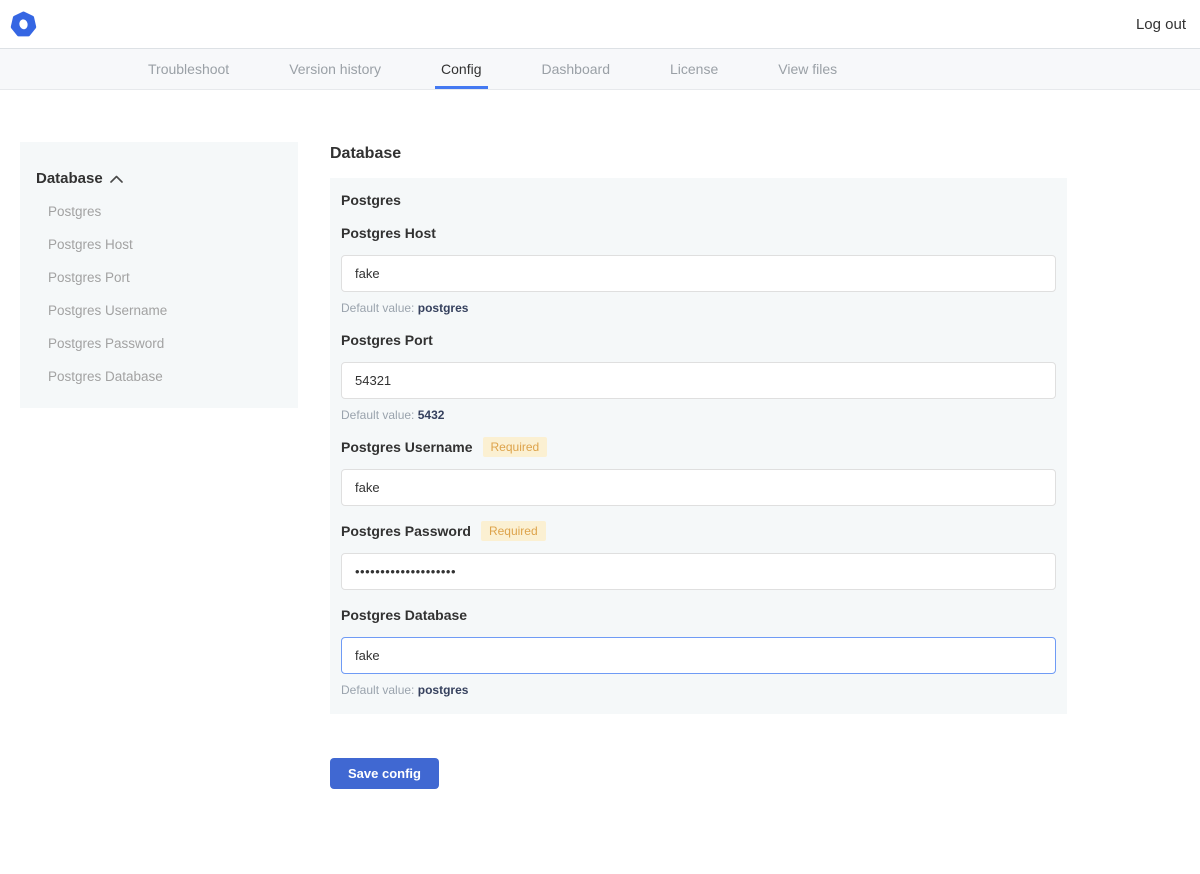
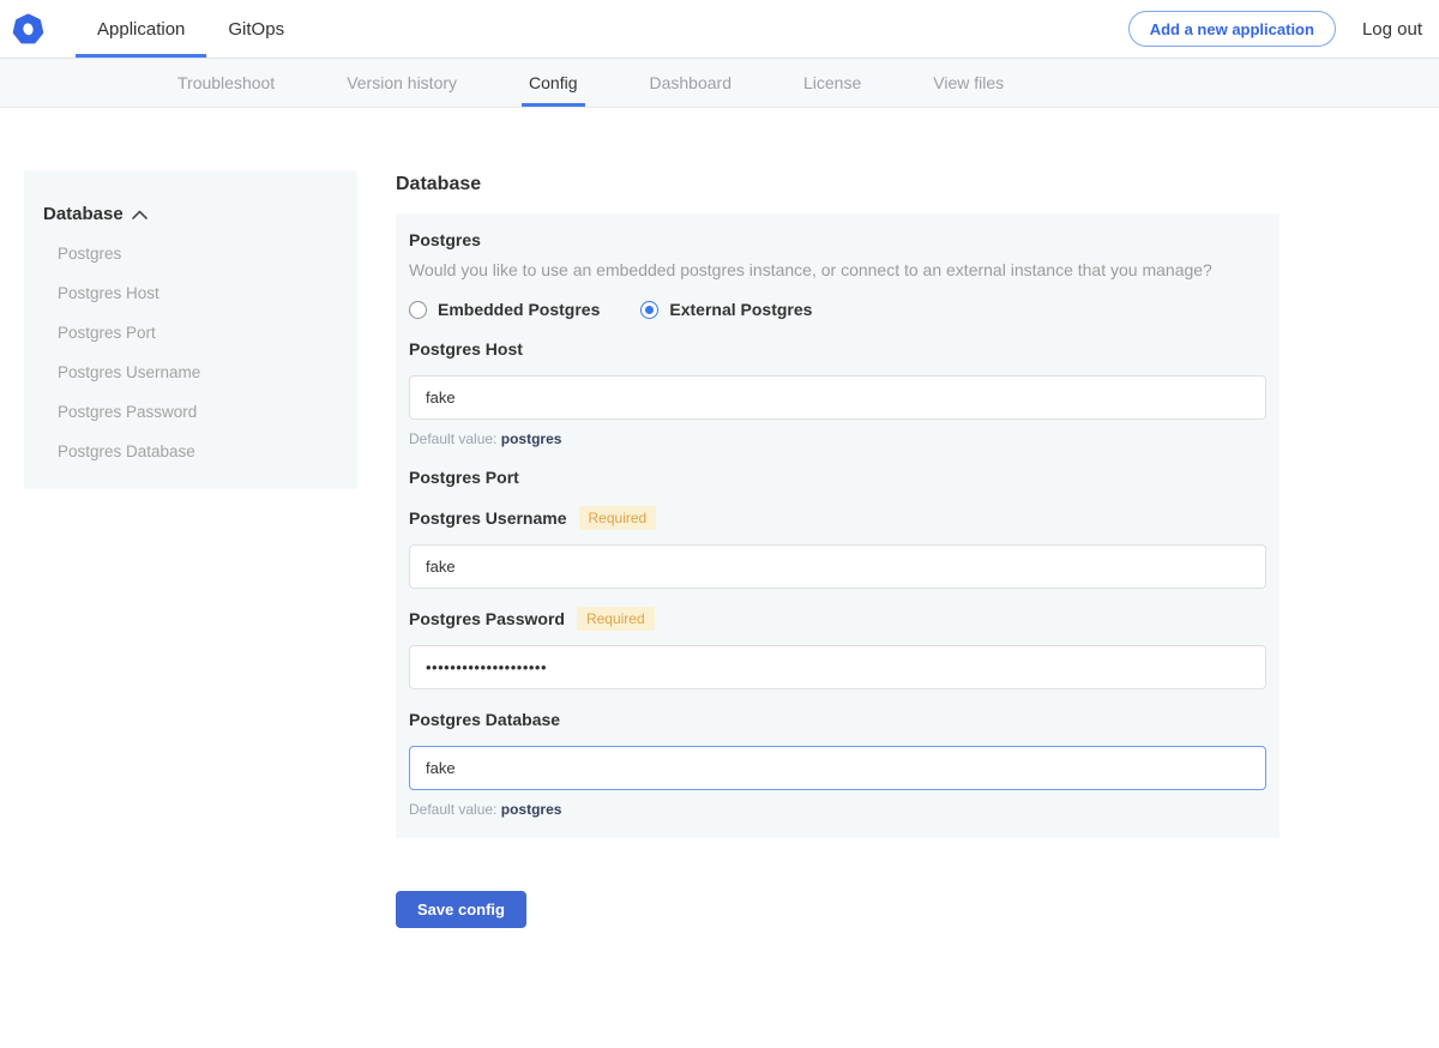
+ Application
+ GitOps
+ Add a new application
  Log out
  Troubleshoot
  Version history
  Config
  Dashboard
  License
  View files
  Database
  Postgres
  Postgres Host
  Postgres Port
  Postgres Username
  Postgres Password
  Postgres Database
  Database
  Postgres
+ Would you like to use an embedded postgres instance, or connect to an external instance that you manage?
+ Embedded Postgres
+ External Postgres
  Postgres Host
  fake
  Default value: postgres
  Postgres Port
- 54321
- Default value: 5432
  Postgres Username
  Required
  fake
  Postgres Password
  Required
  ••••••••••••••••••••
  Postgres Database
  fake
  Default value: postgres
  Save config
